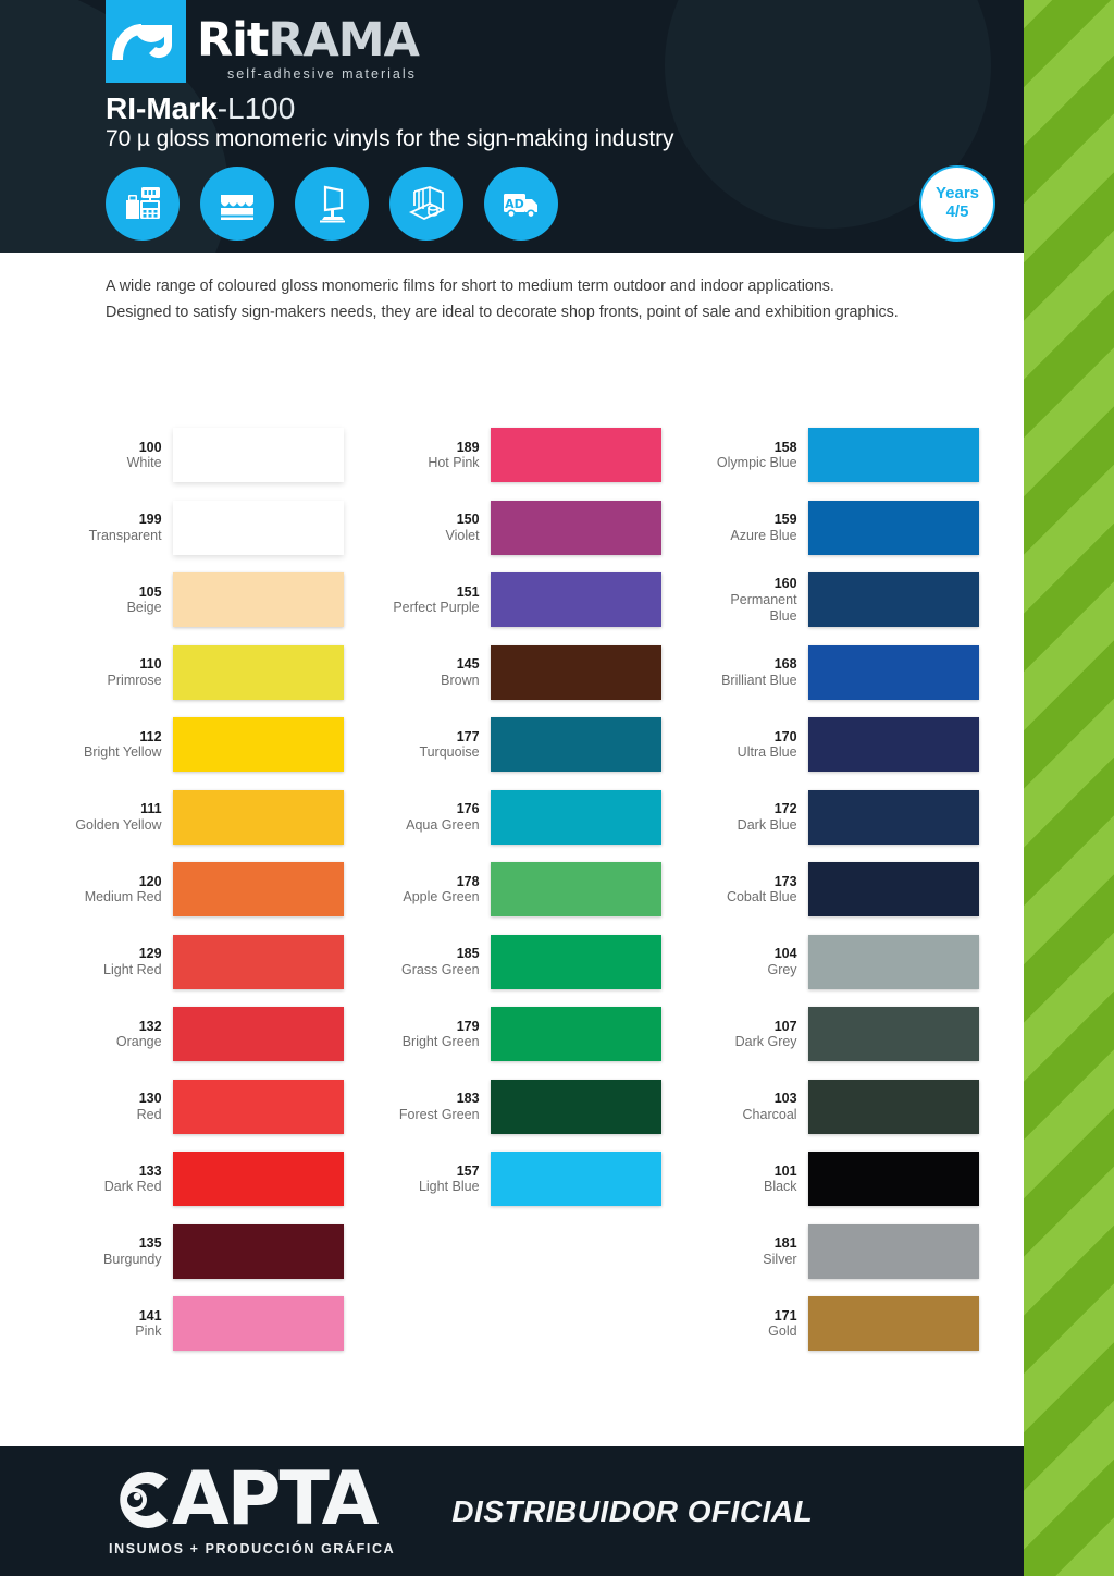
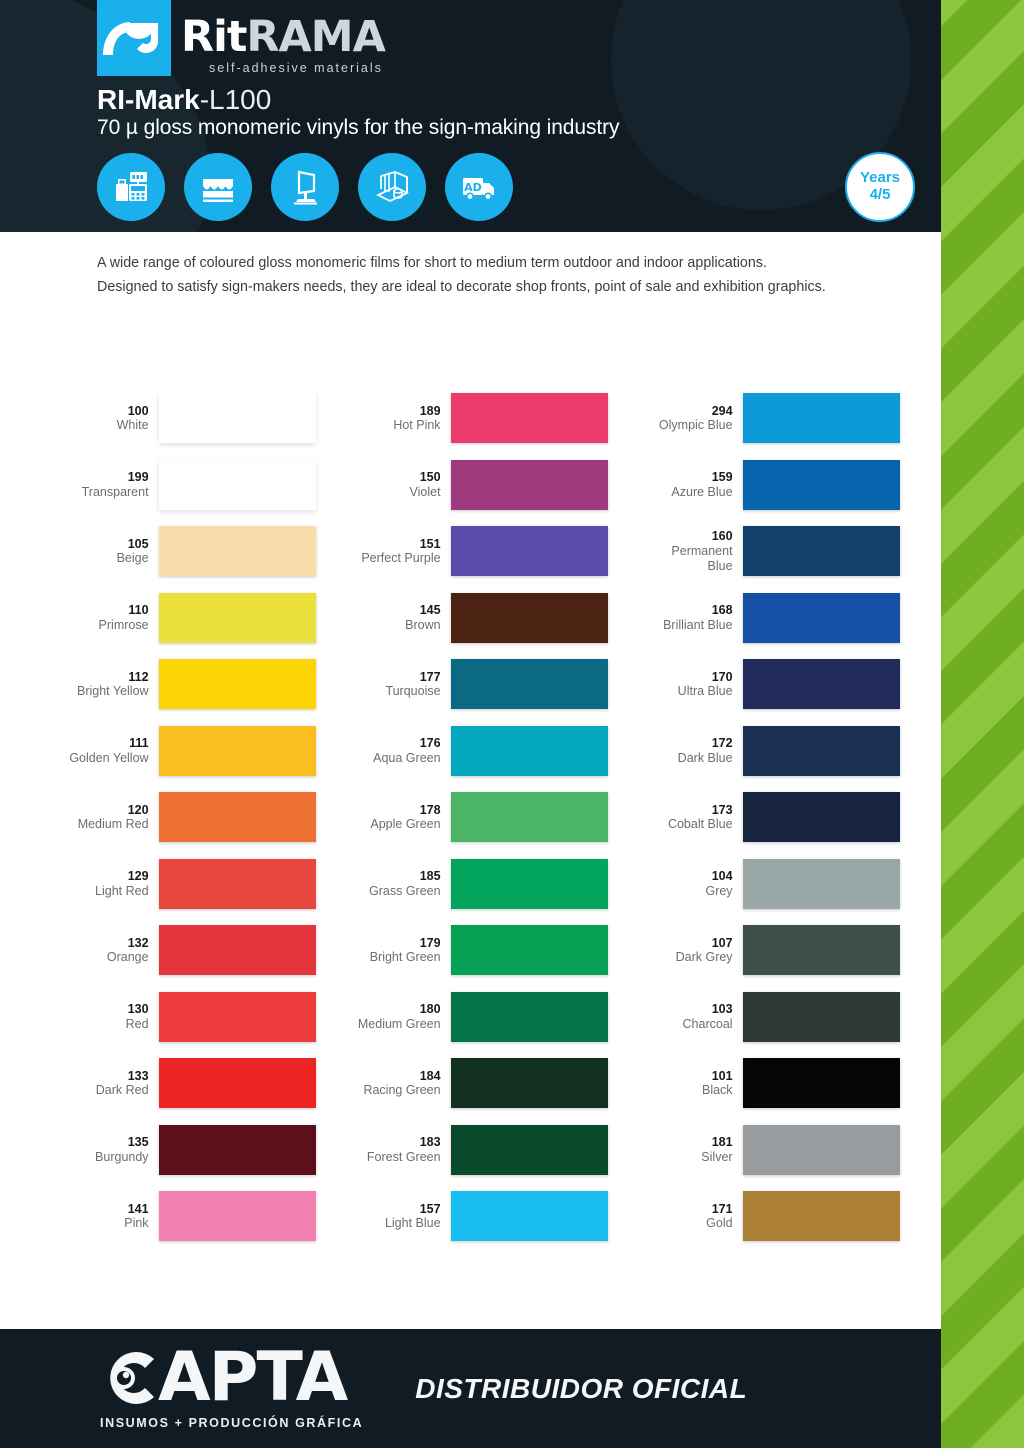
  RitRAMA
  self-adhesive materials
  RI-Mark-L100
  70 µ gloss monomeric vinyls for the sign-making industry
  AD
  Years
  4/5
  A wide range of coloured gloss monomeric films for short to medium term outdoor and indoor applications.
  Designed to satisfy sign-makers needs, they are ideal to decorate shop fronts, point of sale and exhibition graphics.
  100
  White
  199
  Transparent
  105
  Beige
  110
  Primrose
  112
  Bright Yellow
  111
  Golden Yellow
  120
  Medium Red
  129
  Light Red
  132
  Orange
  130
  Red
  133
  Dark Red
  135
  Burgundy
  141
  Pink
  189
  Hot Pink
  150
  Violet
  151
  Perfect Purple
  145
  Brown
  177
  Turquoise
  176
  Aqua Green
  178
  Apple Green
  185
  Grass Green
  179
  Bright Green
+ 180
+ Medium Green
+ 184
+ Racing Green
  183
  Forest Green
  157
  Light Blue
- 158
+ 294
  Olympic Blue
  159
  Azure Blue
  160
  Permanent Blue
  168
  Brilliant Blue
  170
  Ultra Blue
  172
  Dark Blue
  173
  Cobalt Blue
  104
  Grey
  107
  Dark Grey
  103
  Charcoal
  101
  Black
  181
  Silver
  171
  Gold
  APTA
  INSUMOS + PRODUCCIÓN GRÁFICA
  DISTRIBUIDOR OFICIAL
